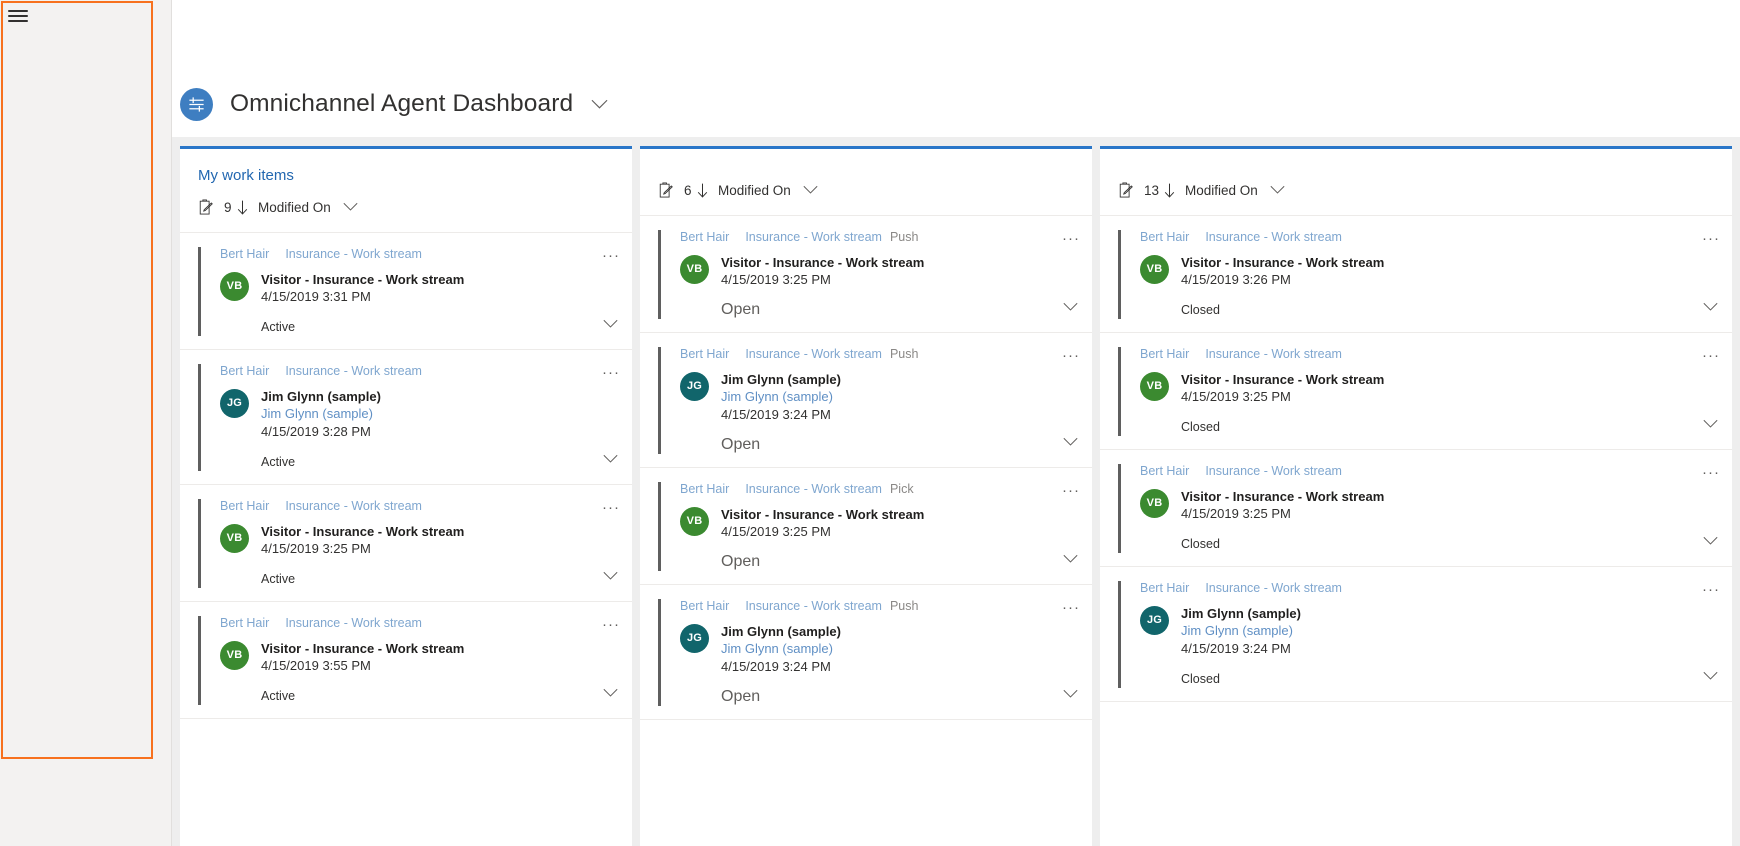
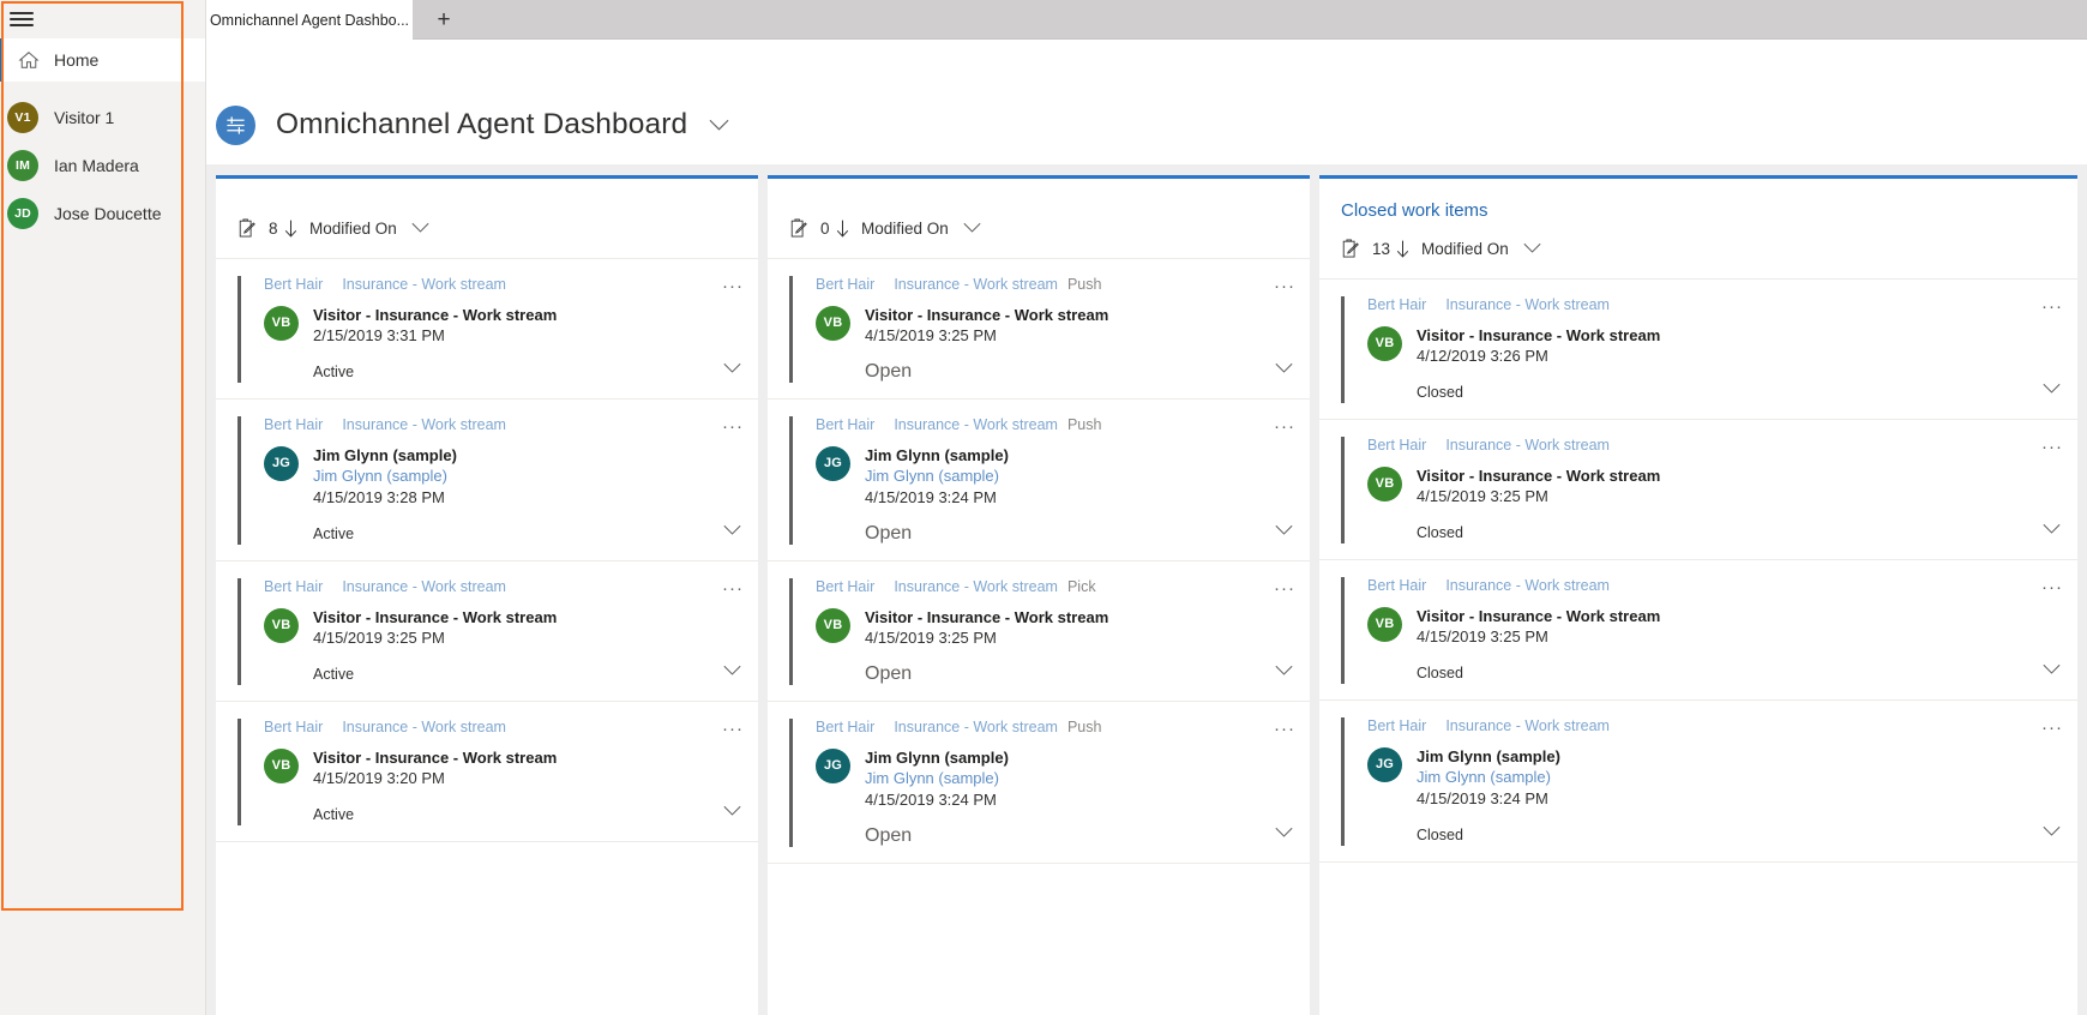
+ Home
+ V1
+ Visitor 1
+ IM
+ Ian Madera
+ JD
+ Jose Doucette
+ Omnichannel Agent Dashbo...
+ +
  Omnichannel Agent Dashboard
- My work items
- 9
+ 8
  Modified On
  Bert Hair
  Insurance - Work stream
  ···
  VB
  Visitor - Insurance - Work stream
- 4/15/2019 3:31 PM
+ 2/15/2019 3:31 PM
  Active
  Bert Hair
  Insurance - Work stream
  ···
  JG
  Jim Glynn (sample)
  Jim Glynn (sample)
  4/15/2019 3:28 PM
  Active
  Bert Hair
  Insurance - Work stream
  ···
  VB
  Visitor - Insurance - Work stream
  4/15/2019 3:25 PM
  Active
  Bert Hair
  Insurance - Work stream
  ···
  VB
  Visitor - Insurance - Work stream
- 4/15/2019 3:55 PM
+ 4/15/2019 3:20 PM
  Active
- 6
+ 0
  Modified On
  Bert Hair
  Insurance - Work stream
  Push
  ···
  VB
  Visitor - Insurance - Work stream
  4/15/2019 3:25 PM
  Open
  Bert Hair
  Insurance - Work stream
  Push
  ···
  JG
  Jim Glynn (sample)
  Jim Glynn (sample)
  4/15/2019 3:24 PM
  Open
  Bert Hair
  Insurance - Work stream
  Pick
  ···
  VB
  Visitor - Insurance - Work stream
  4/15/2019 3:25 PM
  Open
  Bert Hair
  Insurance - Work stream
  Push
  ···
  JG
  Jim Glynn (sample)
  Jim Glynn (sample)
  4/15/2019 3:24 PM
  Open
+ Closed work items
  13
  Modified On
  Bert Hair
  Insurance - Work stream
  ···
  VB
  Visitor - Insurance - Work stream
- 4/15/2019 3:26 PM
+ 4/12/2019 3:26 PM
  Closed
  Bert Hair
  Insurance - Work stream
  ···
  VB
  Visitor - Insurance - Work stream
  4/15/2019 3:25 PM
  Closed
  Bert Hair
  Insurance - Work stream
  ···
  VB
  Visitor - Insurance - Work stream
  4/15/2019 3:25 PM
  Closed
  Bert Hair
  Insurance - Work stream
  ···
  JG
  Jim Glynn (sample)
  Jim Glynn (sample)
  4/15/2019 3:24 PM
  Closed
